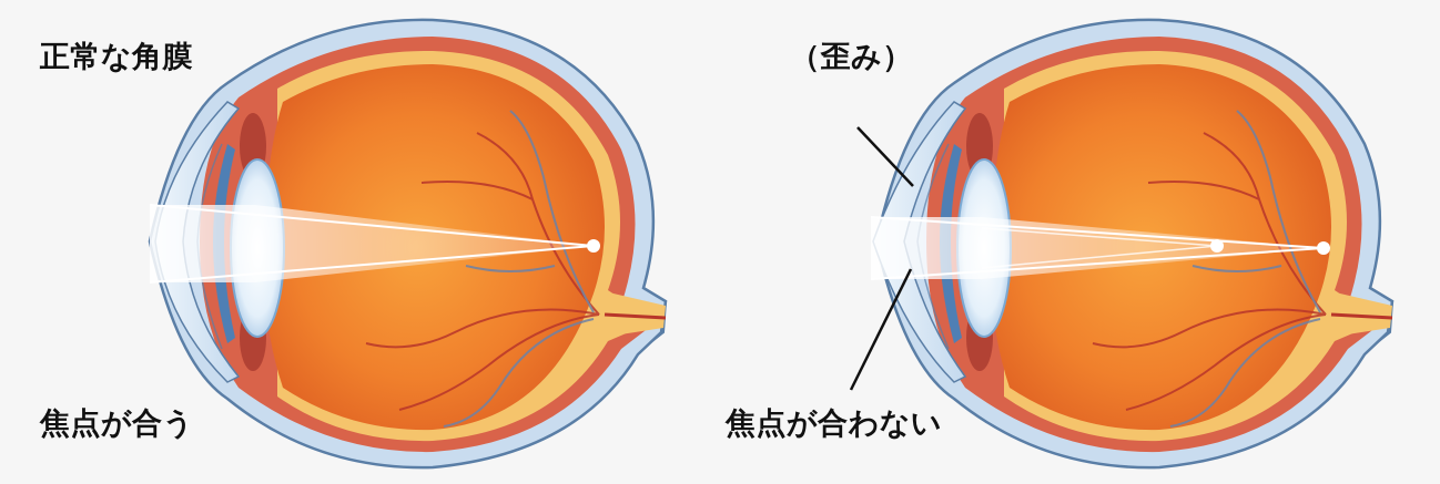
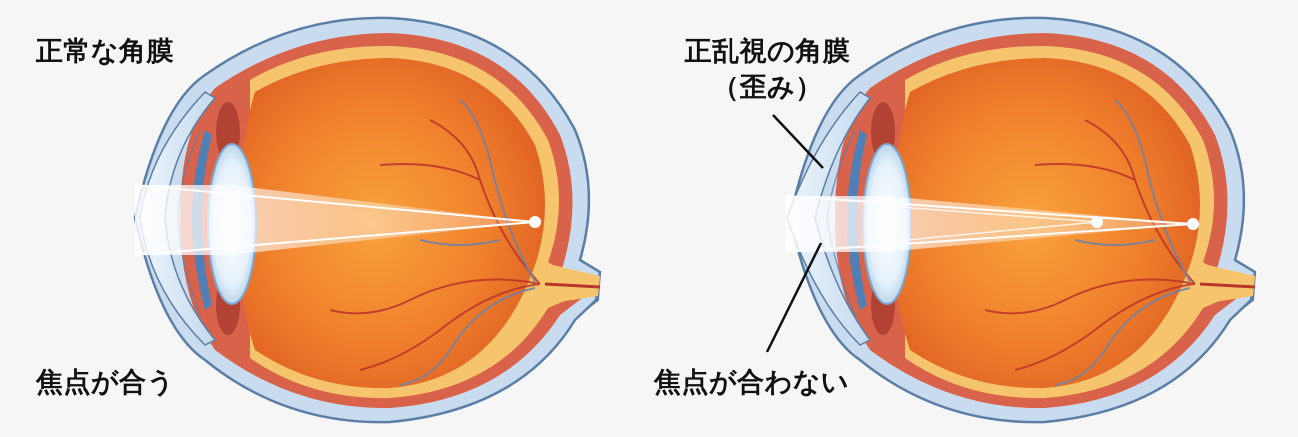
  正常な角膜
  焦点が合う
+ 正乱視の角膜
  （歪み）
  焦点が合わない
